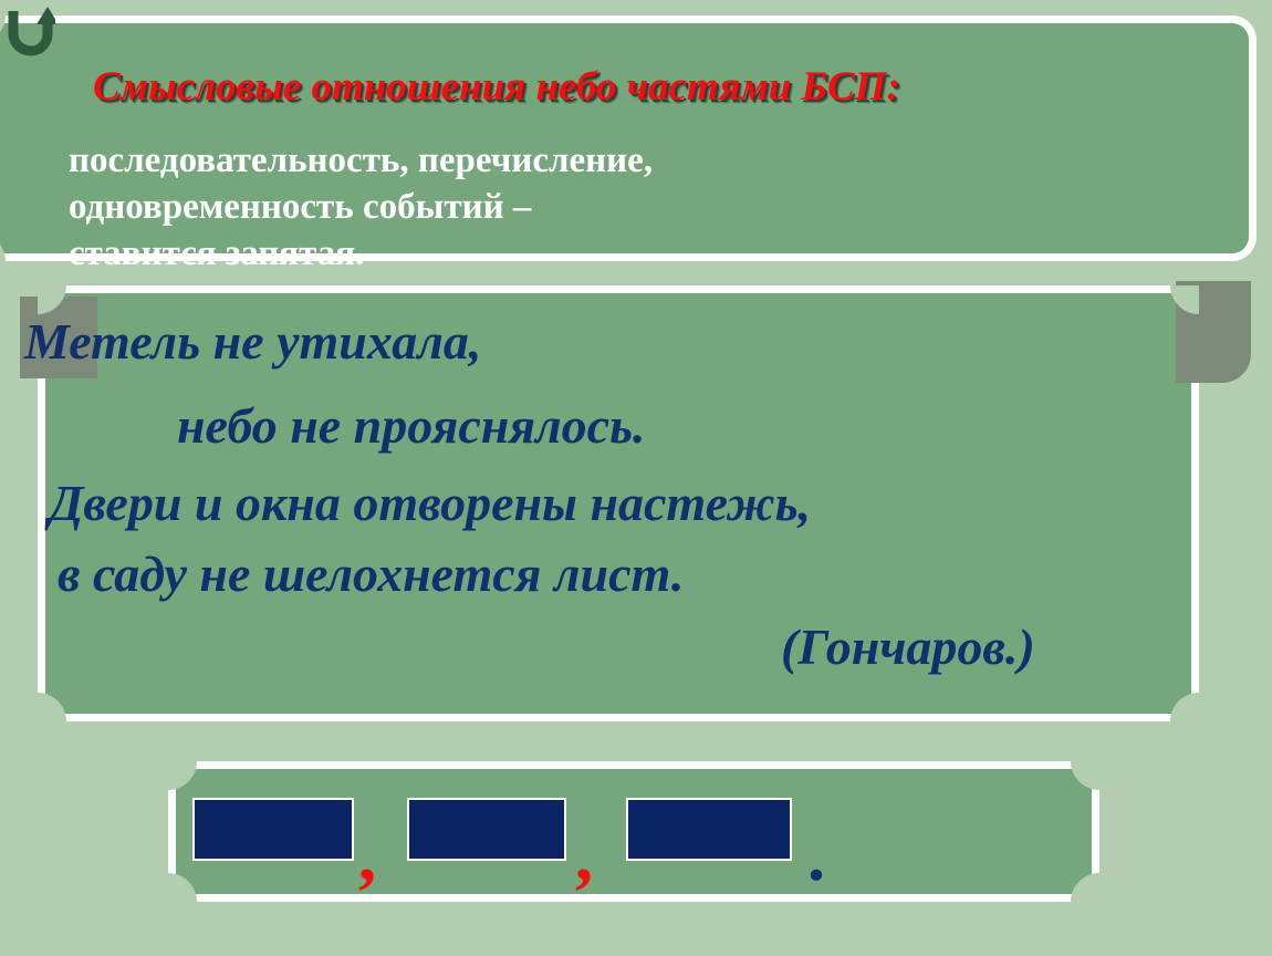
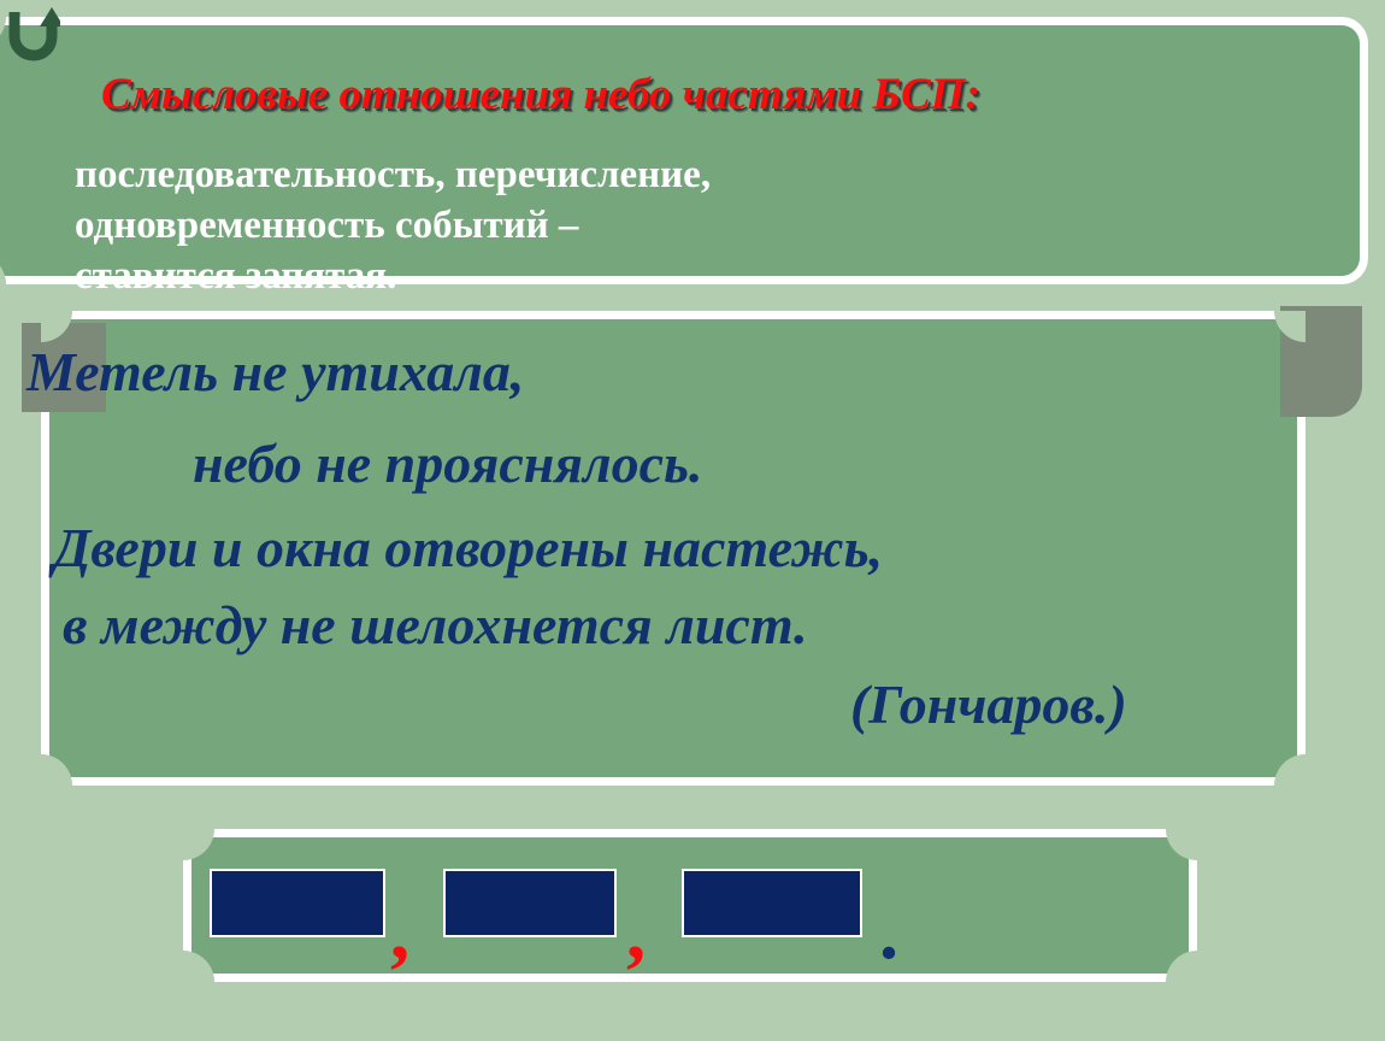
  Смысловые отношения небо частями БСП:
  последовательность, перечисление,
  одновременность событий –
  ставится запятая.
  Метель не утихала,
  небо не прояснялось.
  Двери и окна отворены настежь,
- в саду не шелохнется лист.
+ в между не шелохнется лист.
  (Гончаров.)
  ,
  ,
  .
